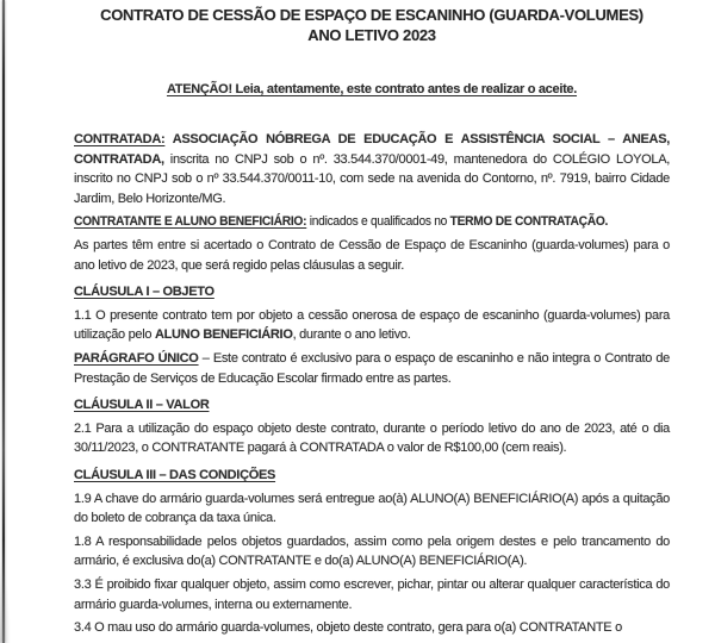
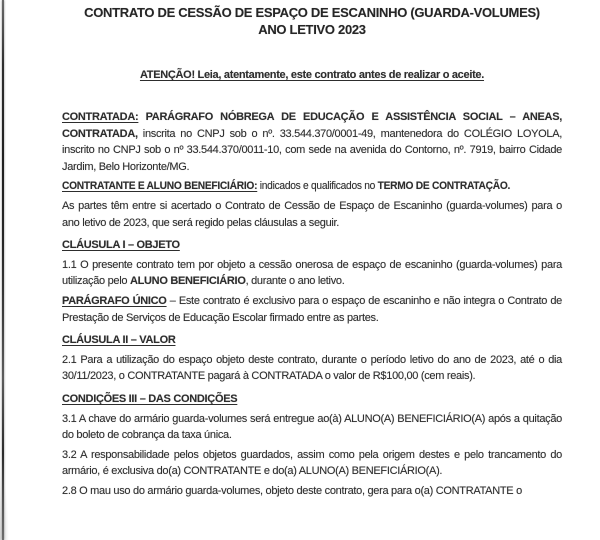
  CONTRATO DE CESSÃO DE ESPAÇO DE ESCANINHO (GUARDA-VOLUMES)
  ANO LETIVO 2023
  ATENÇÃO! Leia, atentamente, este contrato antes de realizar o aceite.
- CONTRATADA: ASSOCIAÇÃO NÓBREGA DE EDUCAÇÃO E ASSISTÊNCIA SOCIAL – ANEAS, CONTRATADA, inscrita no CNPJ sob o nº. 33.544.370/0001-49, mantenedora do COLÉGIO LOYOLA, inscrito no CNPJ sob o nº 33.544.370/0011-10, com sede na avenida do Contorno, nº. 7919, bairro Cidade Jardim, Belo Horizonte/MG.
+ CONTRATADA: PARÁGRAFO NÓBREGA DE EDUCAÇÃO E ASSISTÊNCIA SOCIAL – ANEAS, CONTRATADA, inscrita no CNPJ sob o nº. 33.544.370/0001-49, mantenedora do COLÉGIO LOYOLA, inscrito no CNPJ sob o nº 33.544.370/0011-10, com sede na avenida do Contorno, nº. 7919, bairro Cidade Jardim, Belo Horizonte/MG.
  CONTRATANTE E ALUNO BENEFICIÁRIO: indicados e qualificados no TERMO DE CONTRATAÇÃO.
  As partes têm entre si acertado o Contrato de Cessão de Espaço de Escaninho (guarda-volumes) para o ano letivo de 2023, que será regido pelas cláusulas a seguir.
  CLÁUSULA I – OBJETO
  1.1 O presente contrato tem por objeto a cessão onerosa de espaço de escaninho (guarda-volumes) para utilização pelo ALUNO BENEFICIÁRIO, durante o ano letivo.
  PARÁGRAFO ÚNICO – Este contrato é exclusivo para o espaço de escaninho e não integra o Contrato de Prestação de Serviços de Educação Escolar firmado entre as partes.
  CLÁUSULA II – VALOR
  2.1 Para a utilização do espaço objeto deste contrato, durante o período letivo do ano de 2023, até o dia 30/11/2023, o CONTRATANTE pagará à CONTRATADA o valor de R$100,00 (cem reais).
- CLÁUSULA III – DAS CONDIÇÕES
+ CONDIÇÕES III – DAS CONDIÇÕES
- 1.9 A chave do armário guarda-volumes será entregue ao(à) ALUNO(A) BENEFICIÁRIO(A) após a quitação do boleto de cobrança da taxa única.
+ 3.1 A chave do armário guarda-volumes será entregue ao(à) ALUNO(A) BENEFICIÁRIO(A) após a quitação do boleto de cobrança da taxa única.
- 1.8 A responsabilidade pelos objetos guardados, assim como pela origem destes e pelo trancamento do armário, é exclusiva do(a) CONTRATANTE e do(a) ALUNO(A) BENEFICIÁRIO(A).
+ 3.2 A responsabilidade pelos objetos guardados, assim como pela origem destes e pelo trancamento do armário, é exclusiva do(a) CONTRATANTE e do(a) ALUNO(A) BENEFICIÁRIO(A).
- 3.3 É proibido fixar qualquer objeto, assim como escrever, pichar, pintar ou alterar qualquer característica do armário guarda-volumes, interna ou externamente.
- 3.4 O mau uso do armário guarda-volumes, objeto deste contrato, gera para o(a) CONTRATANTE o
+ 2.8 O mau uso do armário guarda-volumes, objeto deste contrato, gera para o(a) CONTRATANTE o
